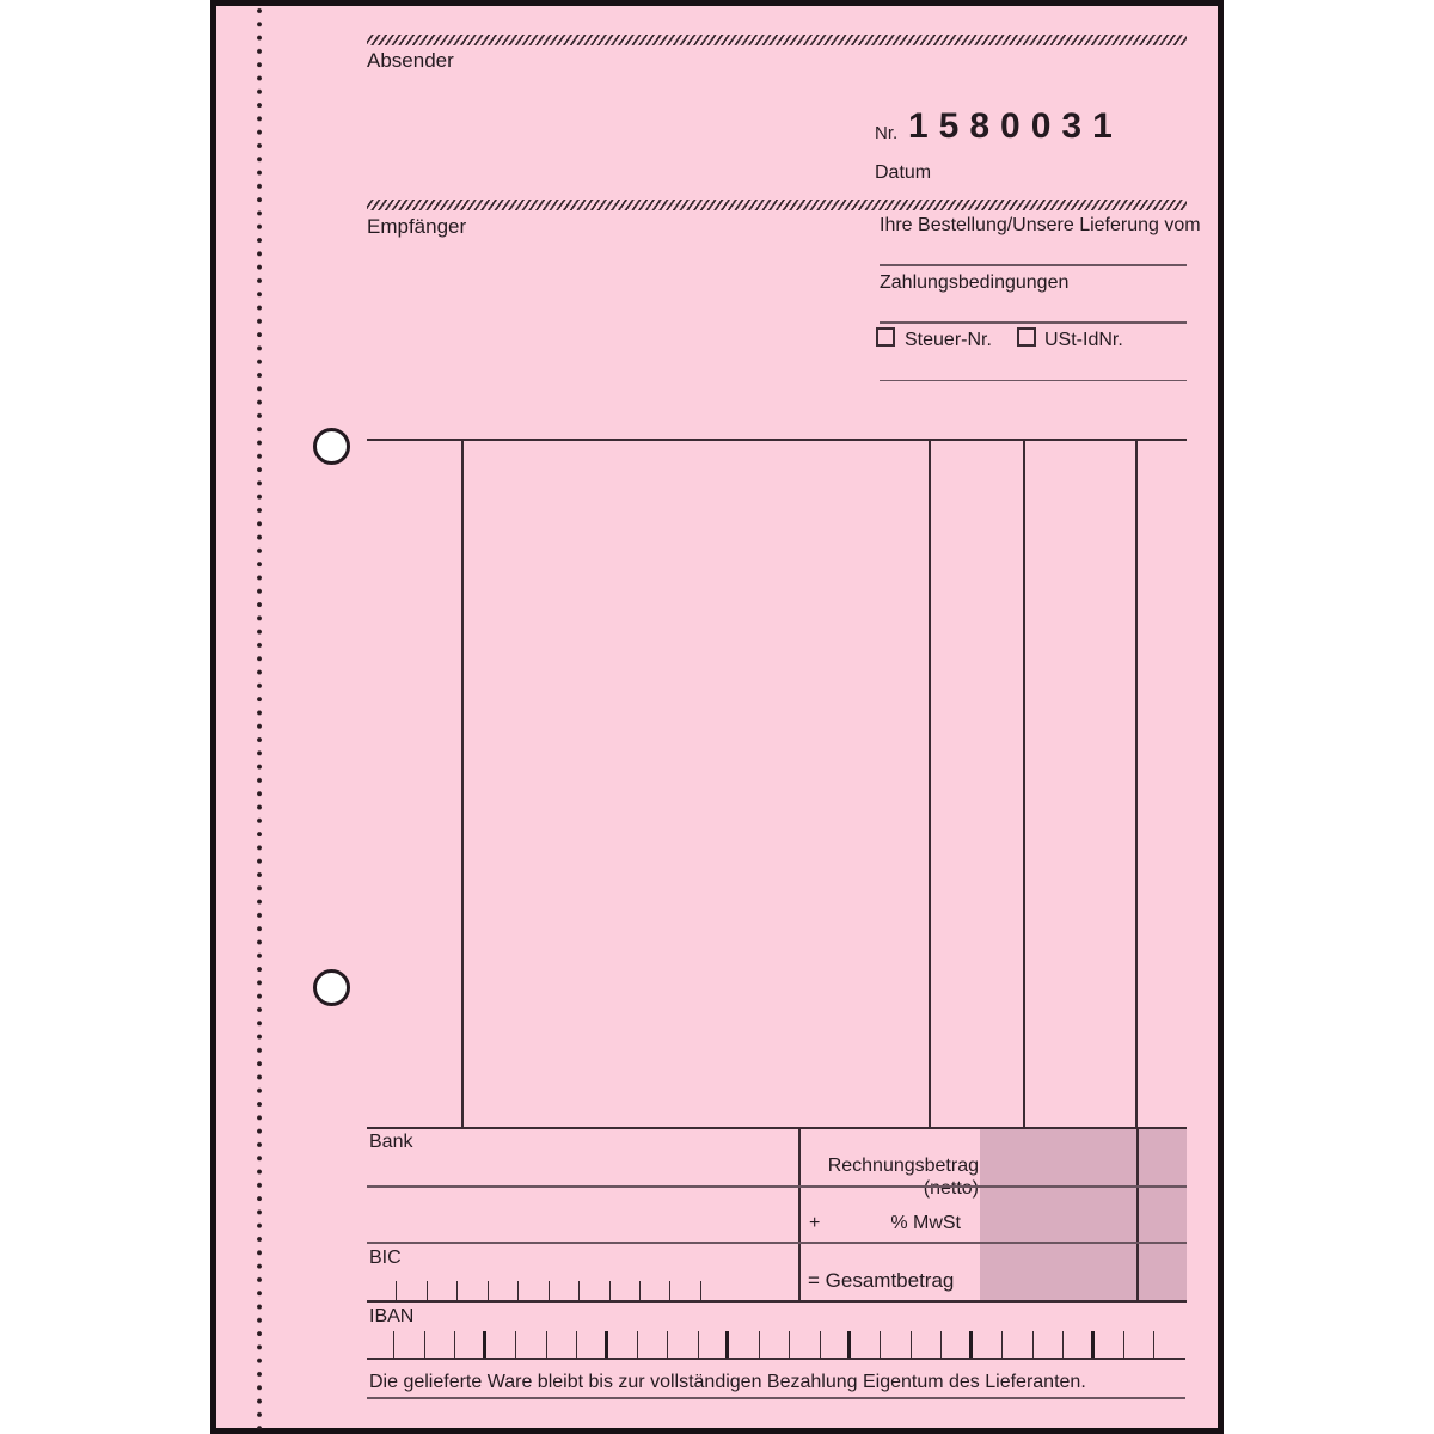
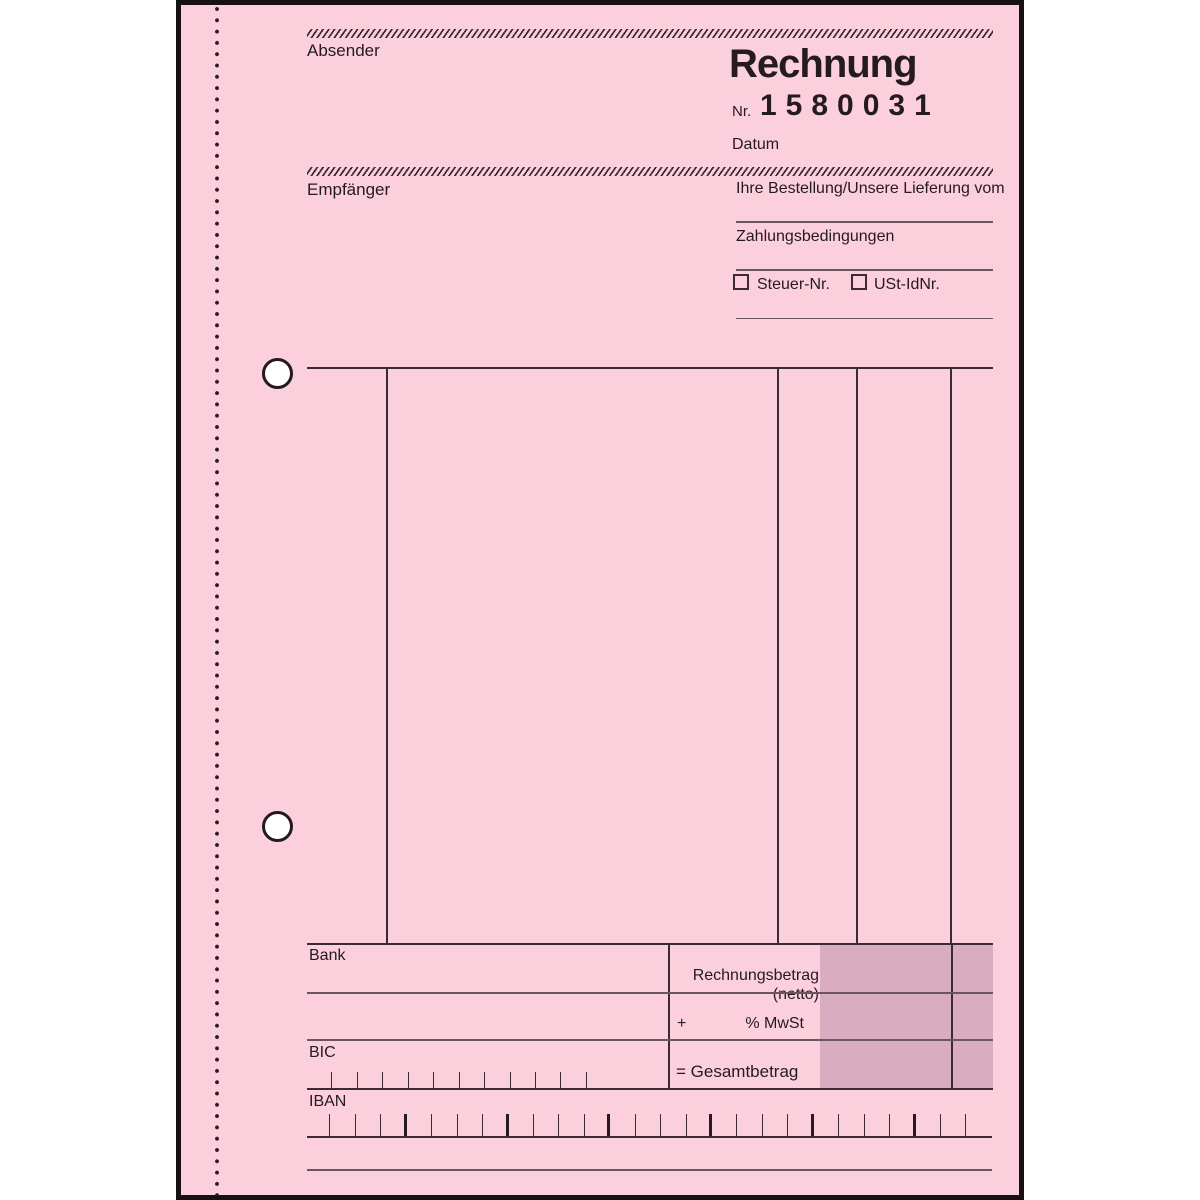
  Absender
+ Rechnung
  Nr.
  1580031
  Datum
  Empfänger
  Ihre Bestellung/Unsere Lieferung vom
  Zahlungsbedingungen
  Steuer-Nr.
  USt-IdNr.
  Rechnungsbetrag (netto)
  +
  % MwSt
  = Gesamtbetrag
  Bank
  BIC
  IBAN
- Die gelieferte Ware bleibt bis zur vollständigen Bezahlung Eigentum des Lieferanten.
